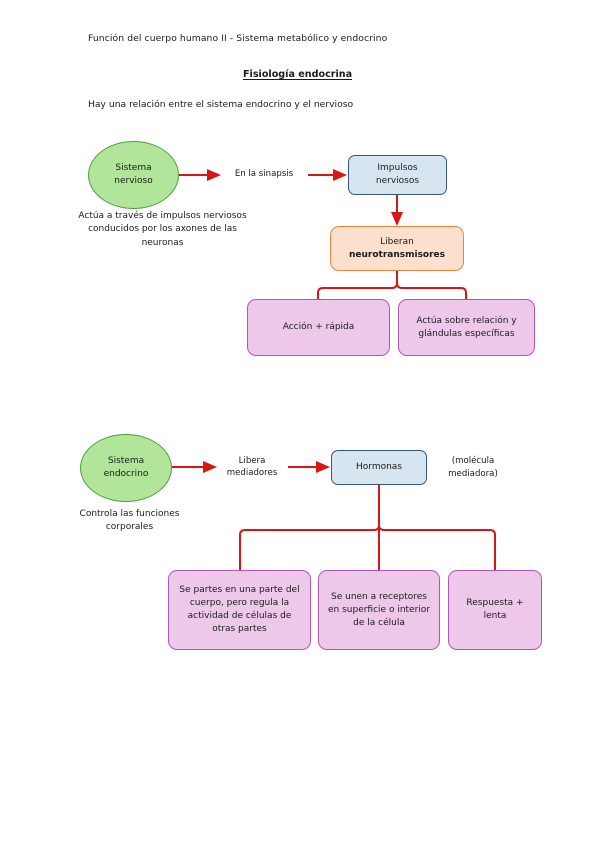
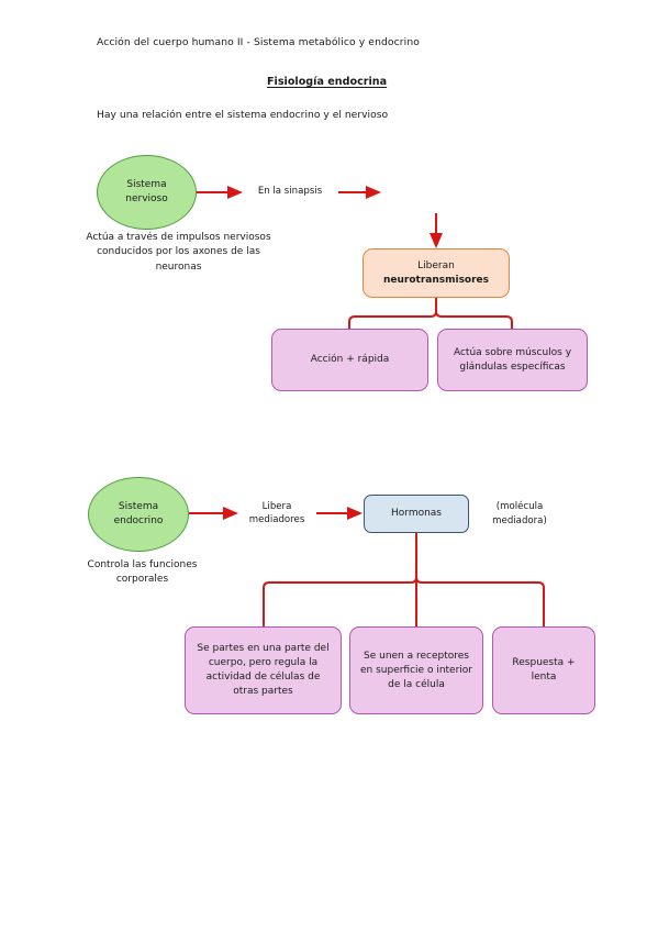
- Función del cuerpo humano II - Sistema metabólico y endocrino
+ Acción del cuerpo humano II - Sistema metabólico y endocrino
  Fisiología endocrina
  Hay una relación entre el sistema endocrino y el nervioso
  Sistema nervioso
  Actúa a través de impulsos nerviosos conducidos por los axones de las neuronas
  En la sinapsis
- Impulsos nerviosos
  Liberan
  neurotransmisores
  Acción + rápida
- Actúa sobre relación y glándulas específicas
+ Actúa sobre músculos y glándulas específicas
  Sistema endocrino
  Controla las funciones corporales
  Libera mediadores
  Hormonas
  (molécula mediadora)
  Se partes en una parte del cuerpo, pero regula la actividad de células de otras partes
  Se unen a receptores en superficie o interior de la célula
  Respuesta + lenta
